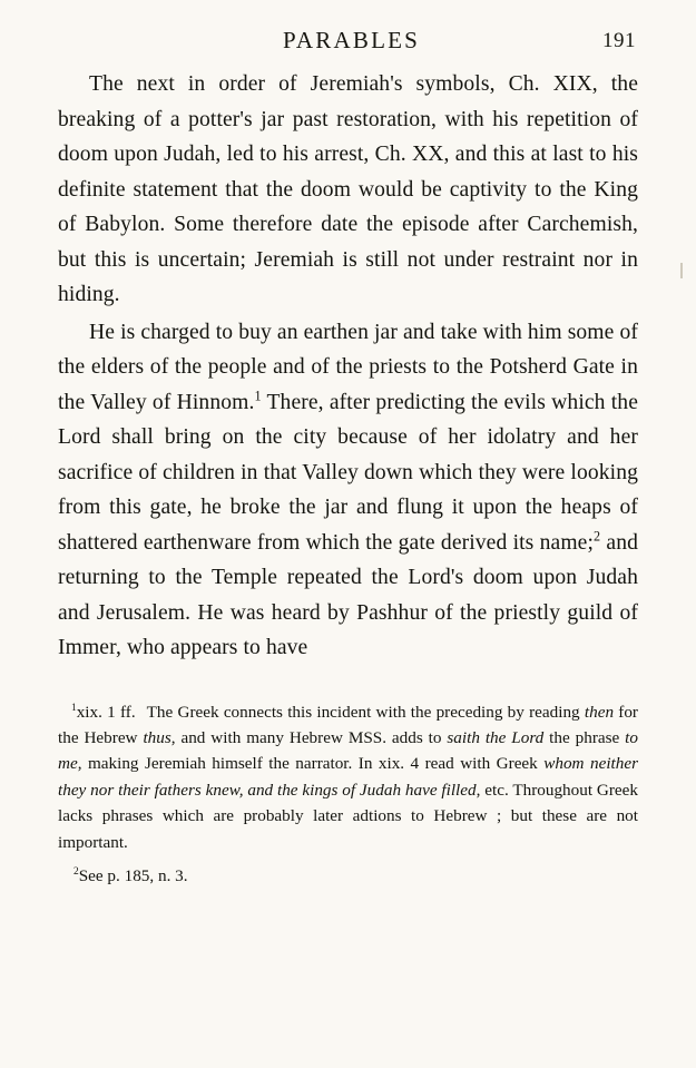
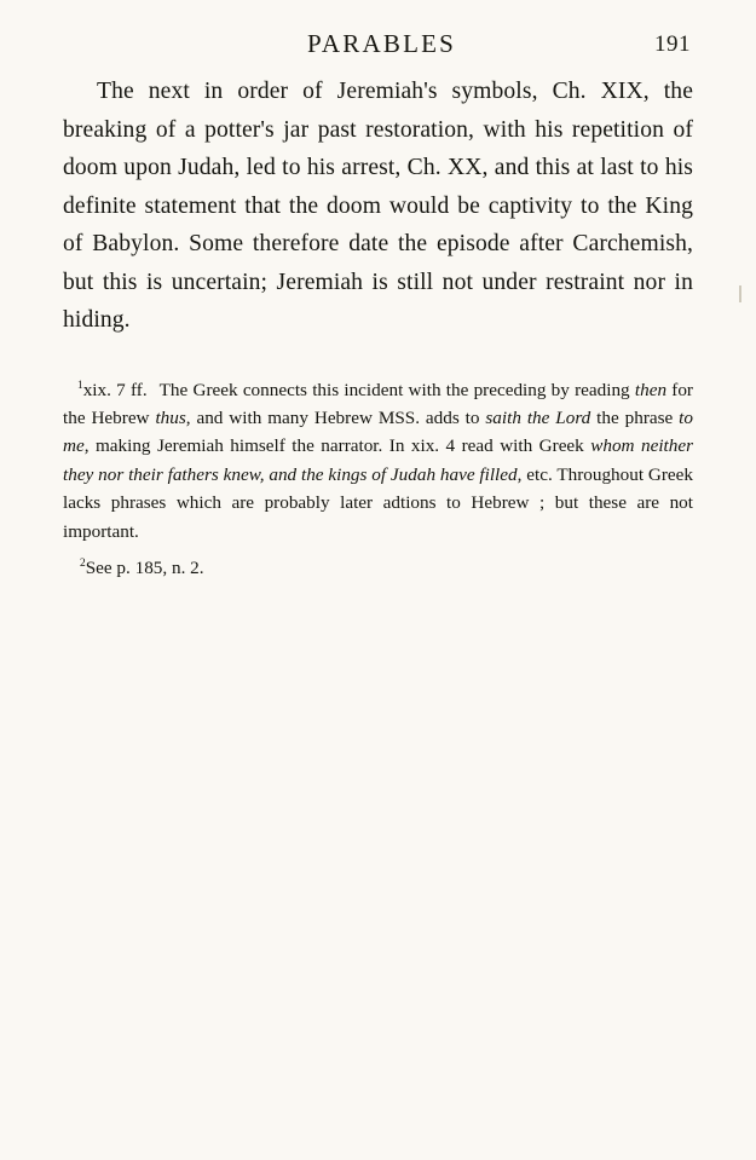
  PARABLES
  191
  The next in order of Jeremiah's symbols, Ch. XIX, the breaking of a potter's jar past restoration, with his repetition of doom upon Judah, led to his arrest, Ch. XX, and this at last to his definite statement that the doom would be captivity to the King of Babylon. Some therefore date the episode after Carchemish, but this is uncertain; Jeremiah is still not under restraint nor in hiding.
- He is charged to buy an earthen jar and take with him some of the elders of the people and of the priests to the Potsherd Gate in the Valley of Hinnom.1 There, after predicting the evils which the Lord shall bring on the city because of her idolatry and her sacrifice of children in that Valley down which they were looking from this gate, he broke the jar and flung it upon the heaps of shattered earthenware from which the gate derived its name;2 and returning to the Temple repeated the Lord's doom upon Judah and Jerusalem. He was heard by Pashhur of the priestly guild of Immer, who appears to have
- 1xix. 1 ff. The Greek connects this incident with the preceding by reading then for the Hebrew thus, and with many Hebrew MSS. adds to saith the Lord the phrase to me, making Jeremiah himself the narrator. In xix. 4 read with Greek whom neither they nor their fathers knew, and the kings of Judah have filled, etc. Throughout Greek lacks phrases which are probably later adtions to Hebrew ; but these are not important.
+ 1xix. 7 ff. The Greek connects this incident with the preceding by reading then for the Hebrew thus, and with many Hebrew MSS. adds to saith the Lord the phrase to me, making Jeremiah himself the narrator. In xix. 4 read with Greek whom neither they nor their fathers knew, and the kings of Judah have filled, etc. Throughout Greek lacks phrases which are probably later adtions to Hebrew ; but these are not important.
- 2See p. 185, n. 3.
+ 2See p. 185, n. 2.
